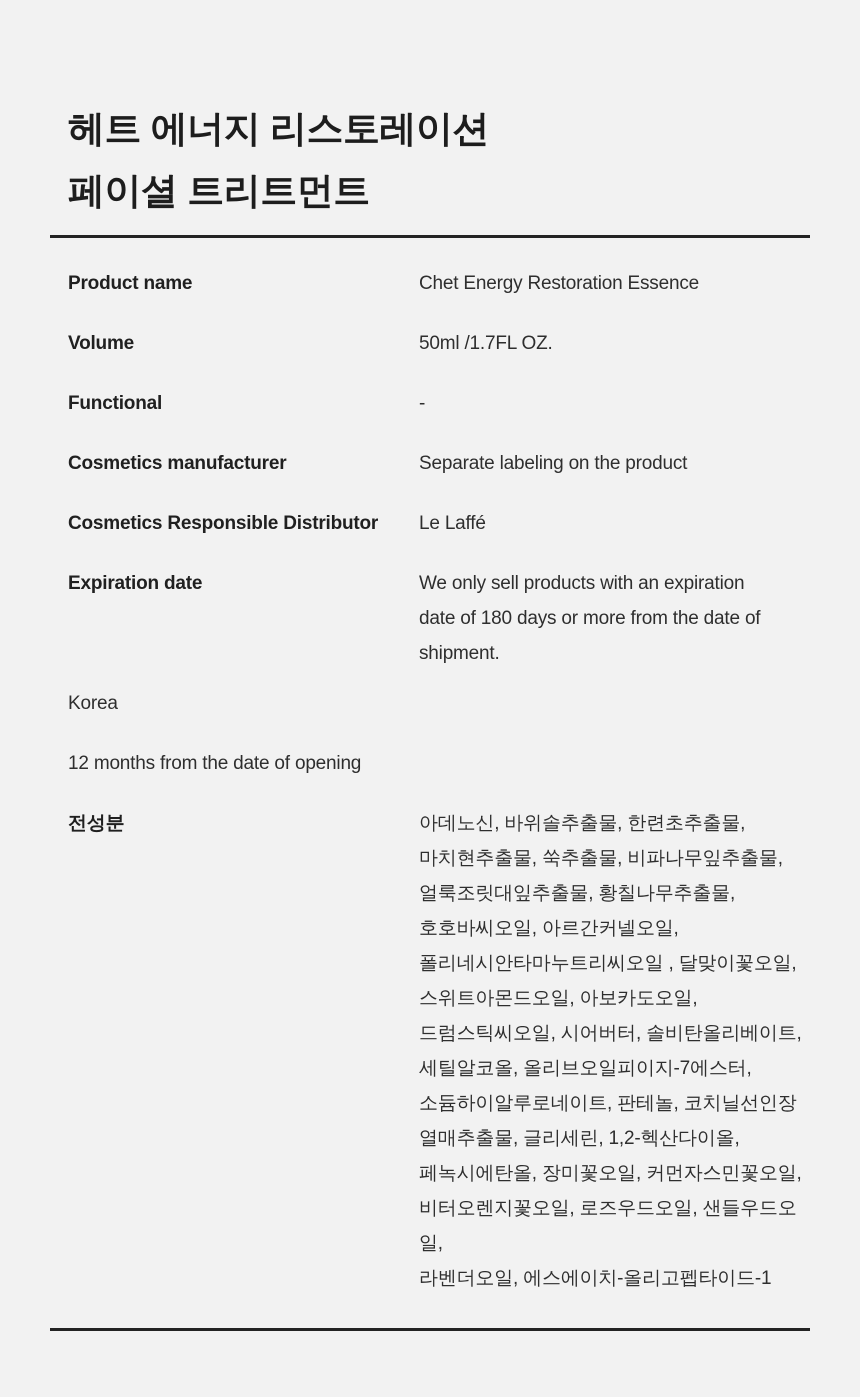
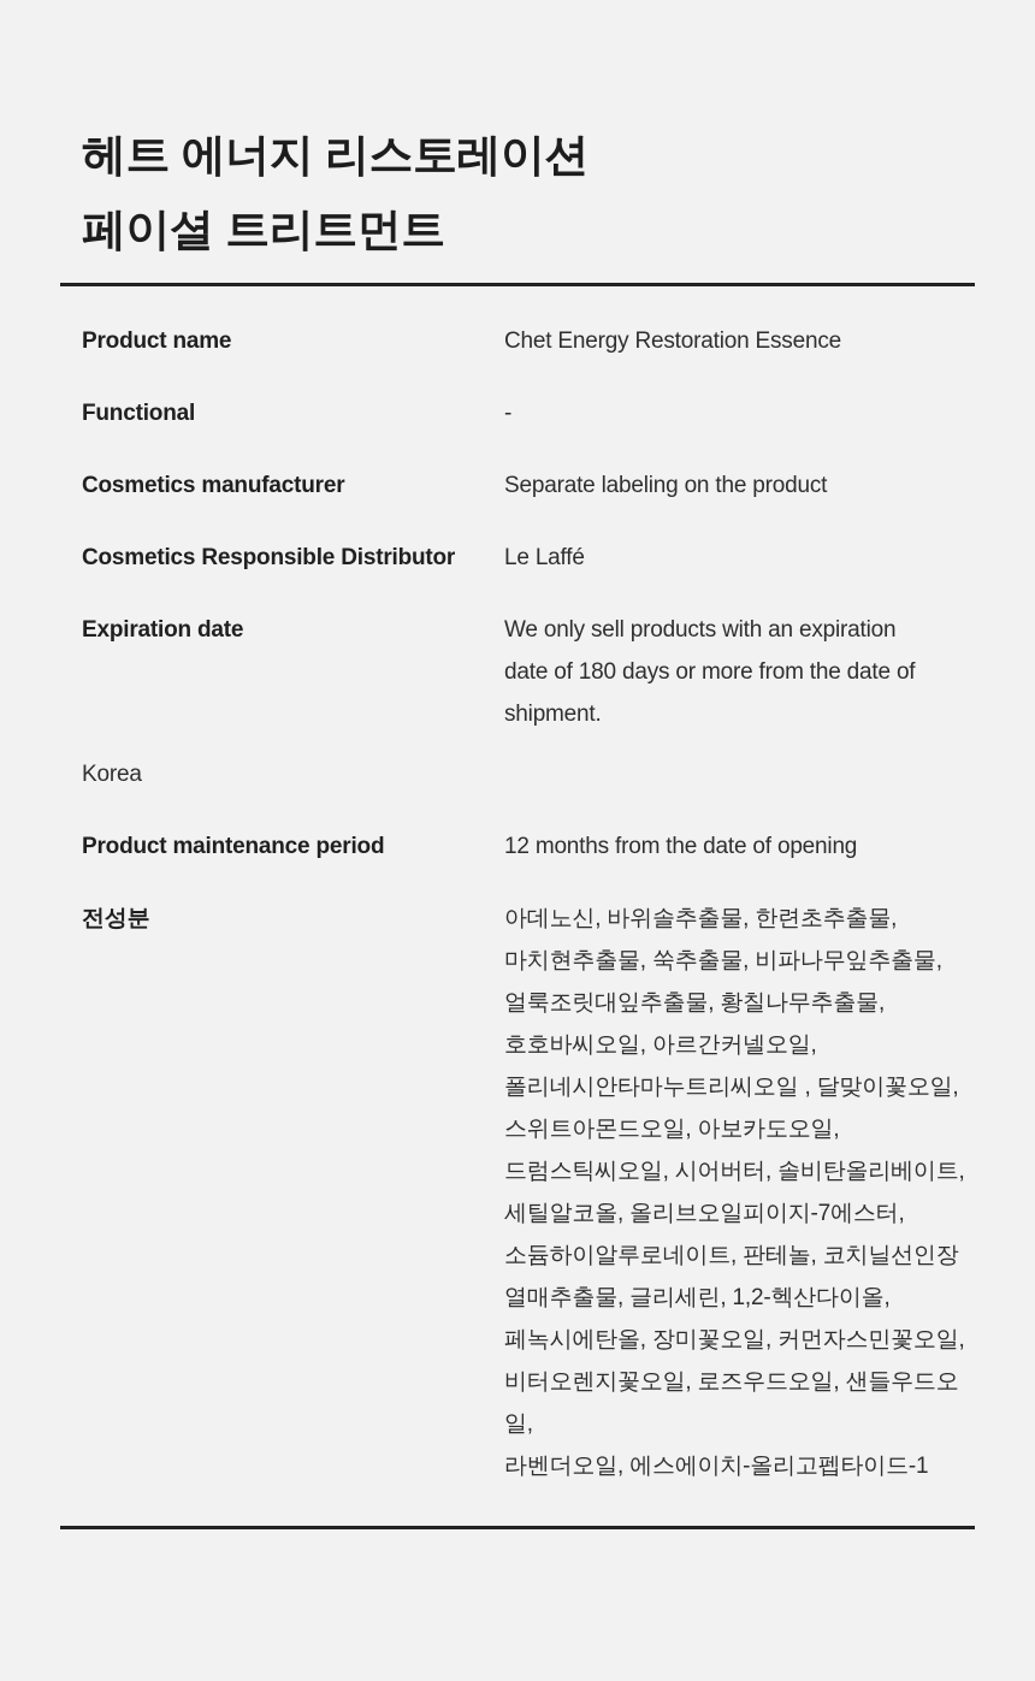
  헤트 에너지 리스토레이션
  페이셜 트리트먼트
  Product name
  Chet Energy Restoration Essence
- Volume
- 50ml /1.7FL OZ.
  Functional
  -
  Cosmetics manufacturer
  Separate labeling on the product
  Cosmetics Responsible Distributor
  Le Laffé
  Expiration date
  We only sell products with an expiration
  date of 180 days or more from the date of
  shipment.
  Korea
+ Product maintenance period
  12 months from the date of opening
  전성분
  아데노신, 바위솔추출물, 한련초추출물,
  마치현추출물, 쑥추출물, 비파나무잎추출물,
  얼룩조릿대잎추출물, 황칠나무추출물,
  호호바씨오일, 아르간커넬오일,
  폴리네시안타마누트리씨오일 , 달맞이꽃오일,
  스위트아몬드오일, 아보카도오일,
  드럼스틱씨오일, 시어버터, 솔비탄올리베이트,
  세틸알코올, 올리브오일피이지-7에스터,
  소듐하이알루로네이트, 판테놀, 코치닐선인장
  열매추출물, 글리세린, 1,2-헥산다이올,
  페녹시에탄올, 장미꽃오일, 커먼자스민꽃오일,
  비터오렌지꽃오일, 로즈우드오일, 샌들우드오일,
  라벤더오일, 에스에이치-올리고펩타이드-1
